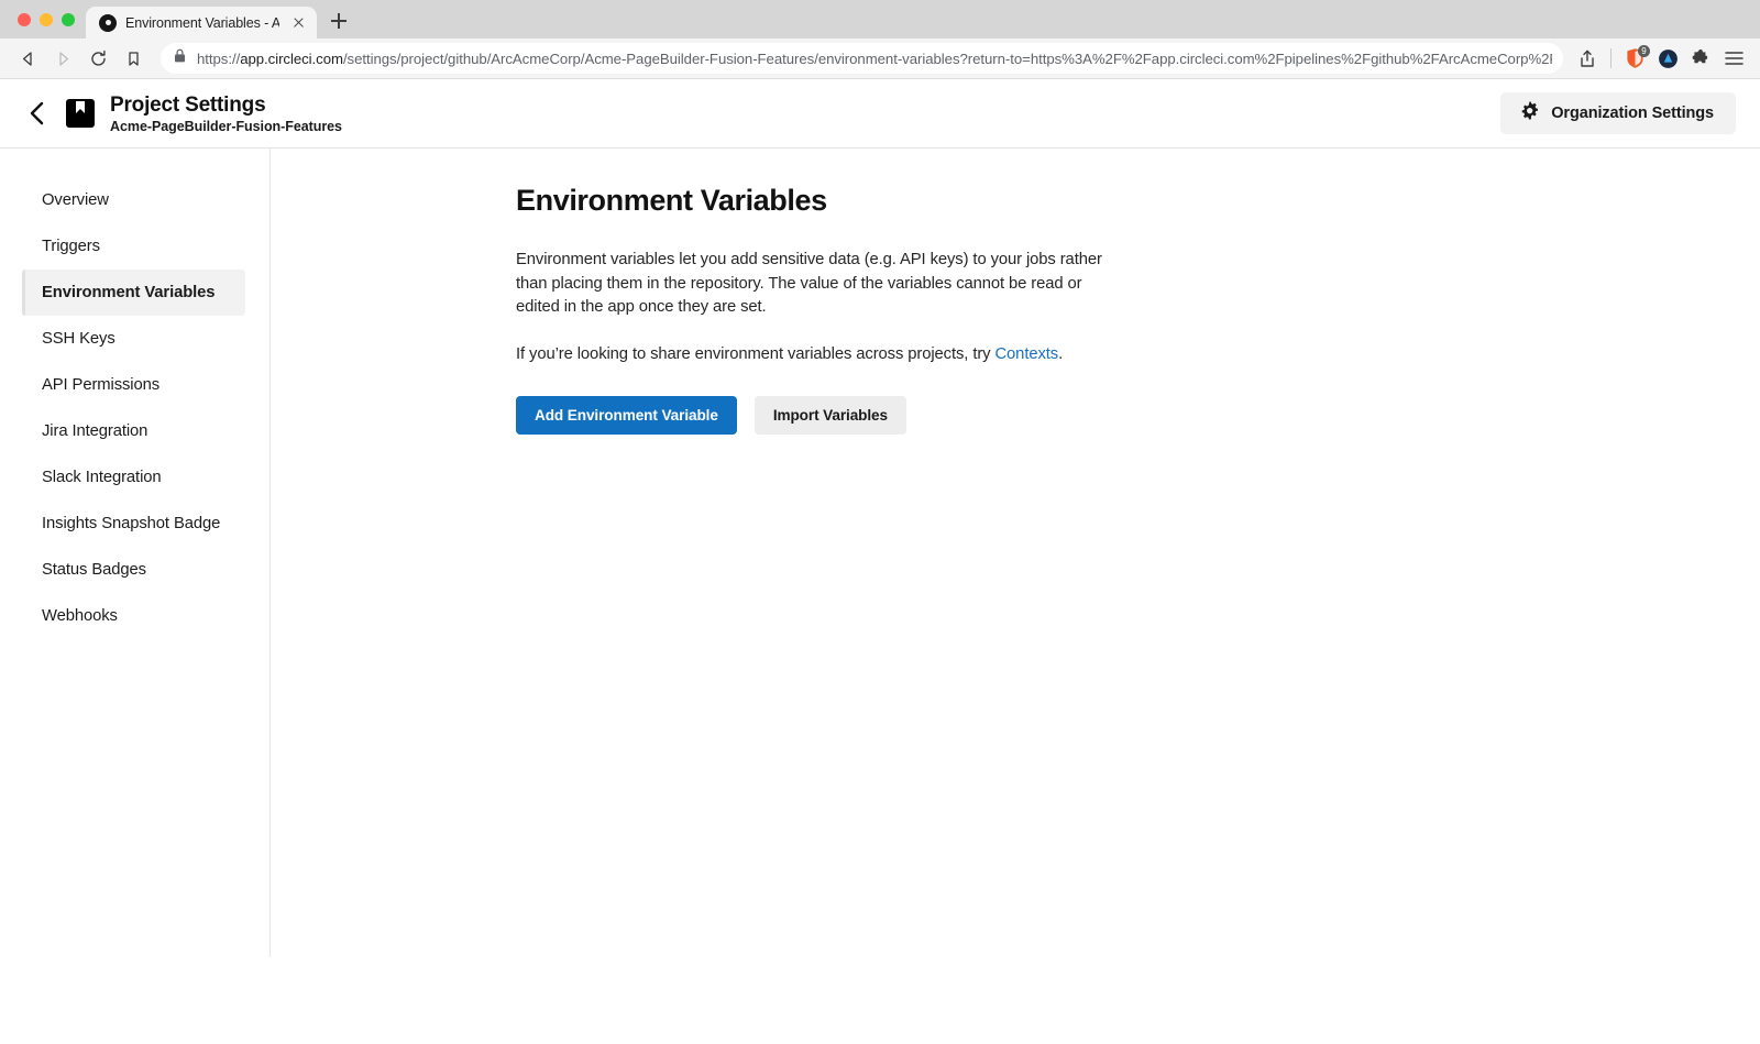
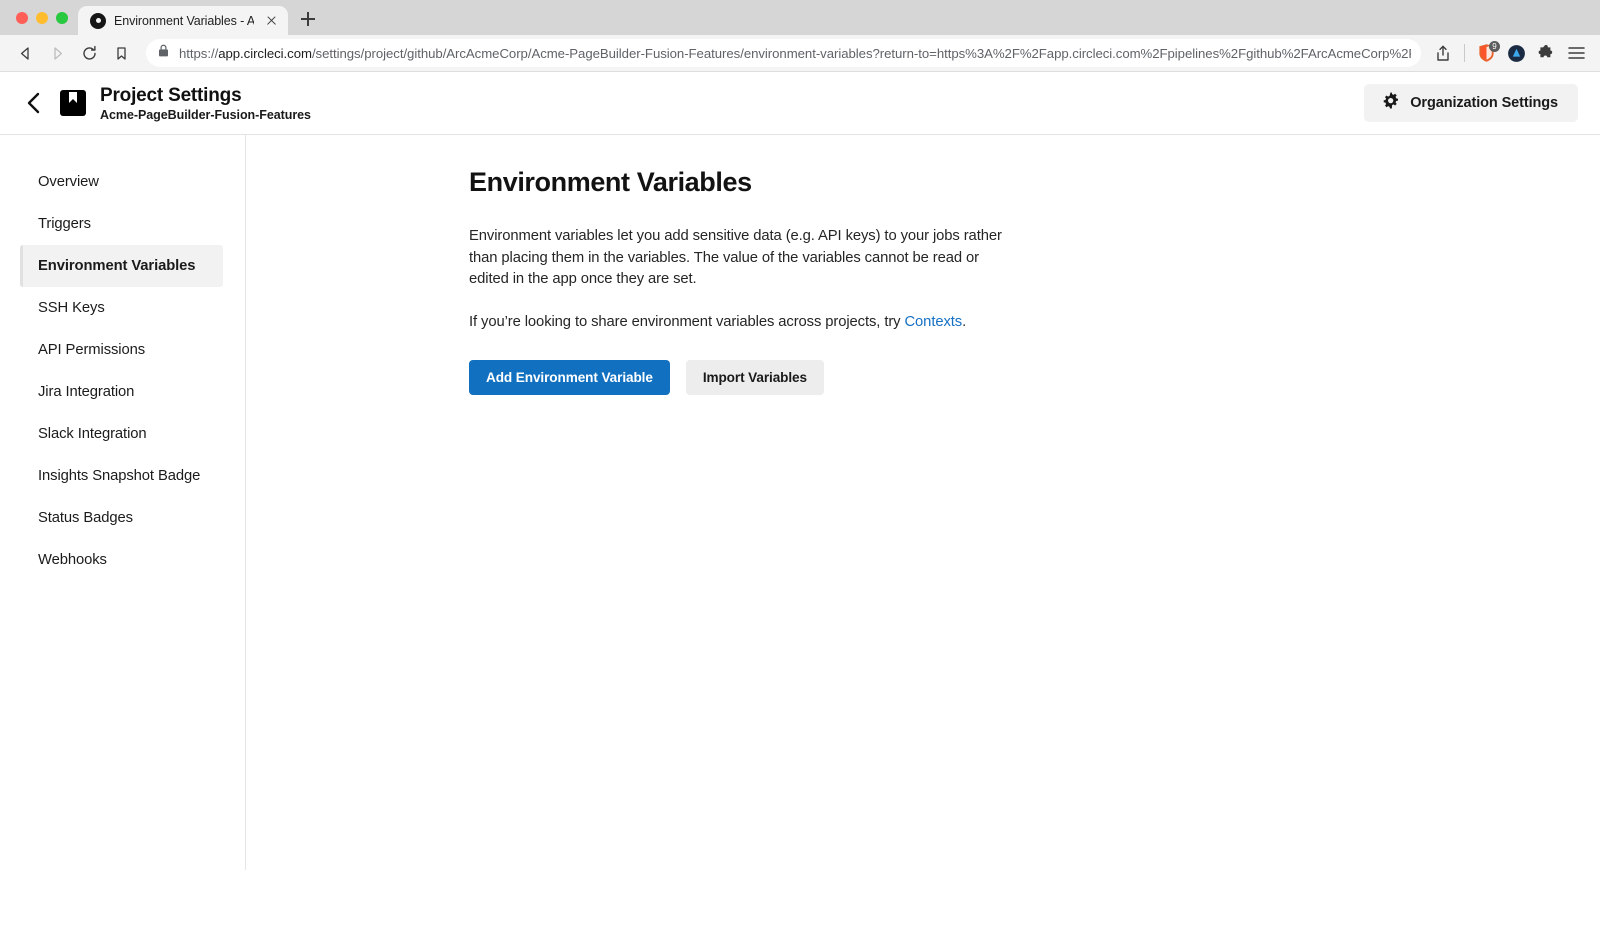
  Environment Variables - A
  https://app.circleci.com/settings/project/github/ArcAcmeCorp/Acme-PageBuilder-Fusion-Features/environment-variables?return-to=https%3A%2F%2Fapp.circleci.com%2Fpipelines%2Fgithub%2FArcAcmeCorp%2
  9
  Project Settings
  Acme-PageBuilder-Fusion-Features
  Organization Settings
  Overview
  Triggers
  Environment Variables
  SSH Keys
  API Permissions
  Jira Integration
  Slack Integration
  Insights Snapshot Badge
  Status Badges
  Webhooks
  Environment Variables
- Environment variables let you add sensitive data (e.g. API keys) to your jobs rather than placing them in the repository. The value of the variables cannot be read or edited in the app once they are set.
+ Environment variables let you add sensitive data (e.g. API keys) to your jobs rather than placing them in the variables. The value of the variables cannot be read or edited in the app once they are set.
  If you’re looking to share environment variables across projects, try Contexts.
  Add Environment Variable
  Import Variables
